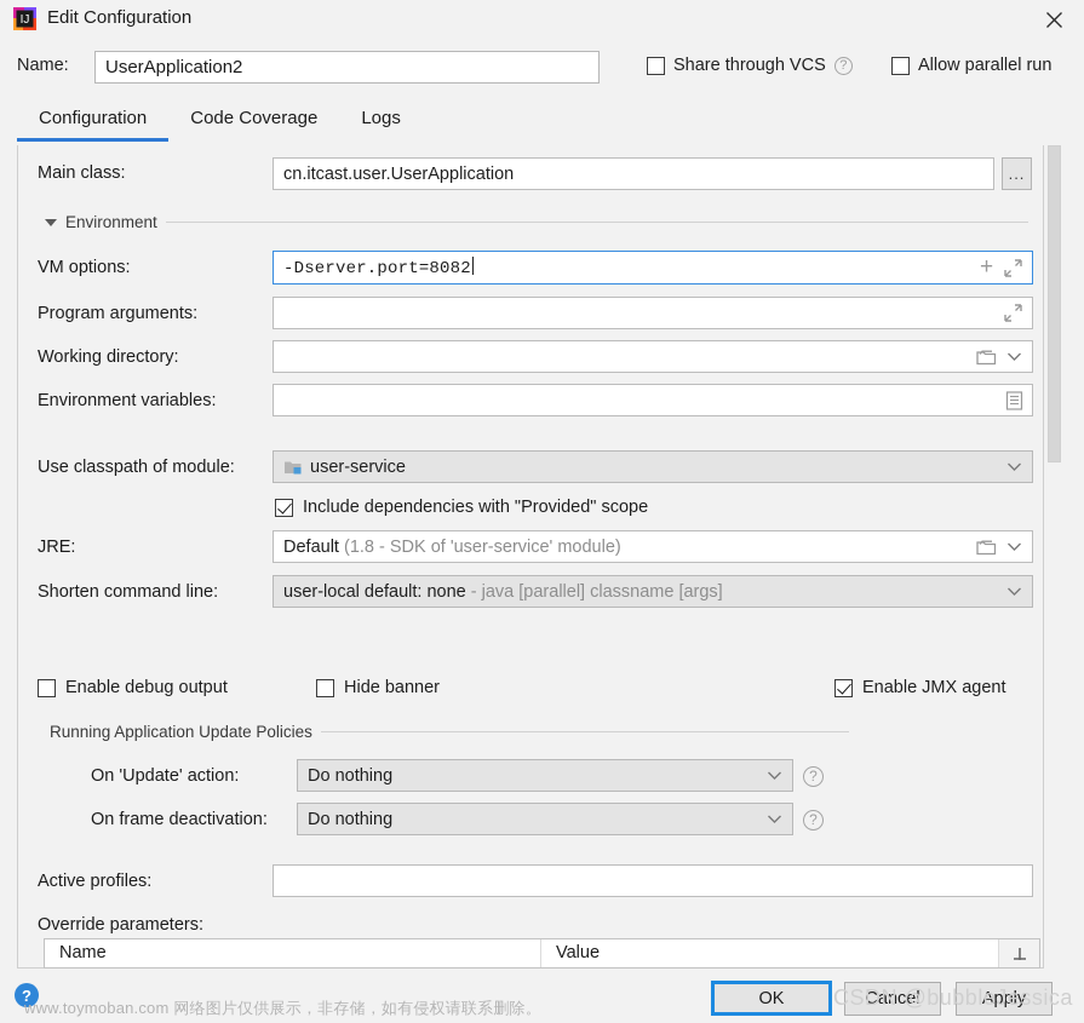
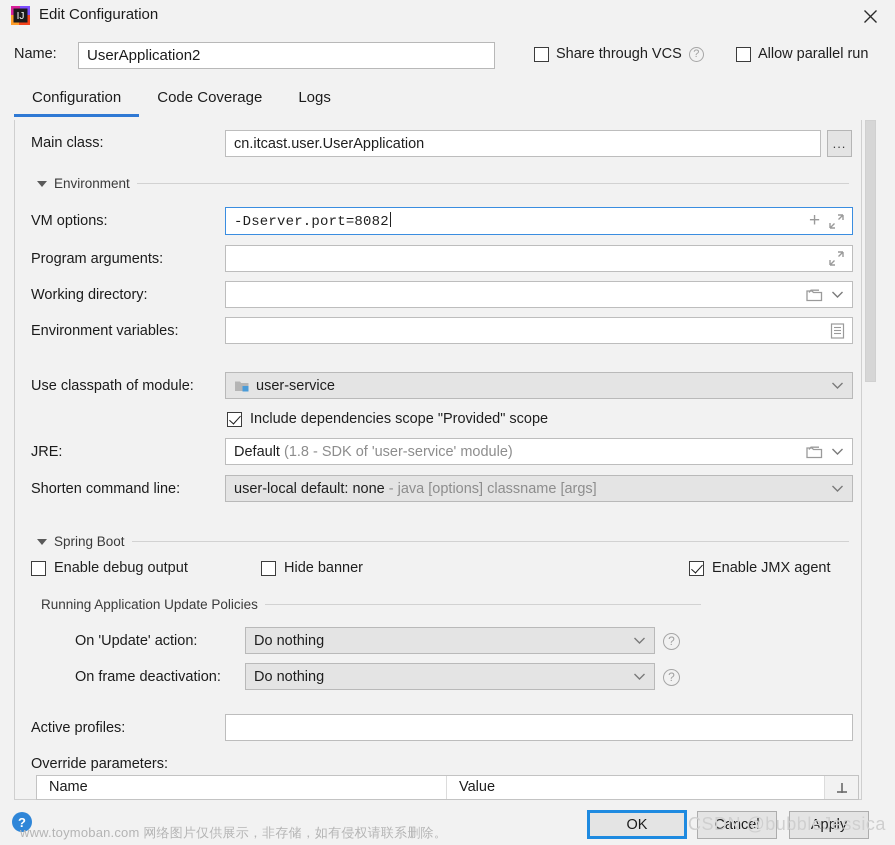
  IJ
  Edit Configuration
  Name:
  UserApplication2
  Share through VCS
  ?
  Allow parallel run
  Configuration
  Code Coverage
  Logs
  Main class:
  cn.itcast.user.UserApplication
  ...
  Environment
  VM options:
  -Dserver.port=8082
  +
  Program arguments:
  Working directory:
  Environment variables:
  Use classpath of module:
  user-service
- Include dependencies with "Provided" scope
+ Include dependencies scope "Provided" scope
  JRE:
  Default (1.8 - SDK of 'user-service' module)
  Shorten command line:
- user-local default: none - java [parallel] classname [args]
+ user-local default: none - java [options] classname [args]
+ Spring Boot
  Enable debug output
  Hide banner
  Enable JMX agent
  Running Application Update Policies
  On 'Update' action:
  Do nothing
  ?
  On frame deactivation:
  Do nothing
  ?
  Active profiles:
  Override parameters:
  Name
  Value
  ?
  OK
  Cancel
  Apply
  www.toymoban.com 网络图片仅供展示，非存储，如有侵权请联系删除。
  CSDN @bubbleJessica
